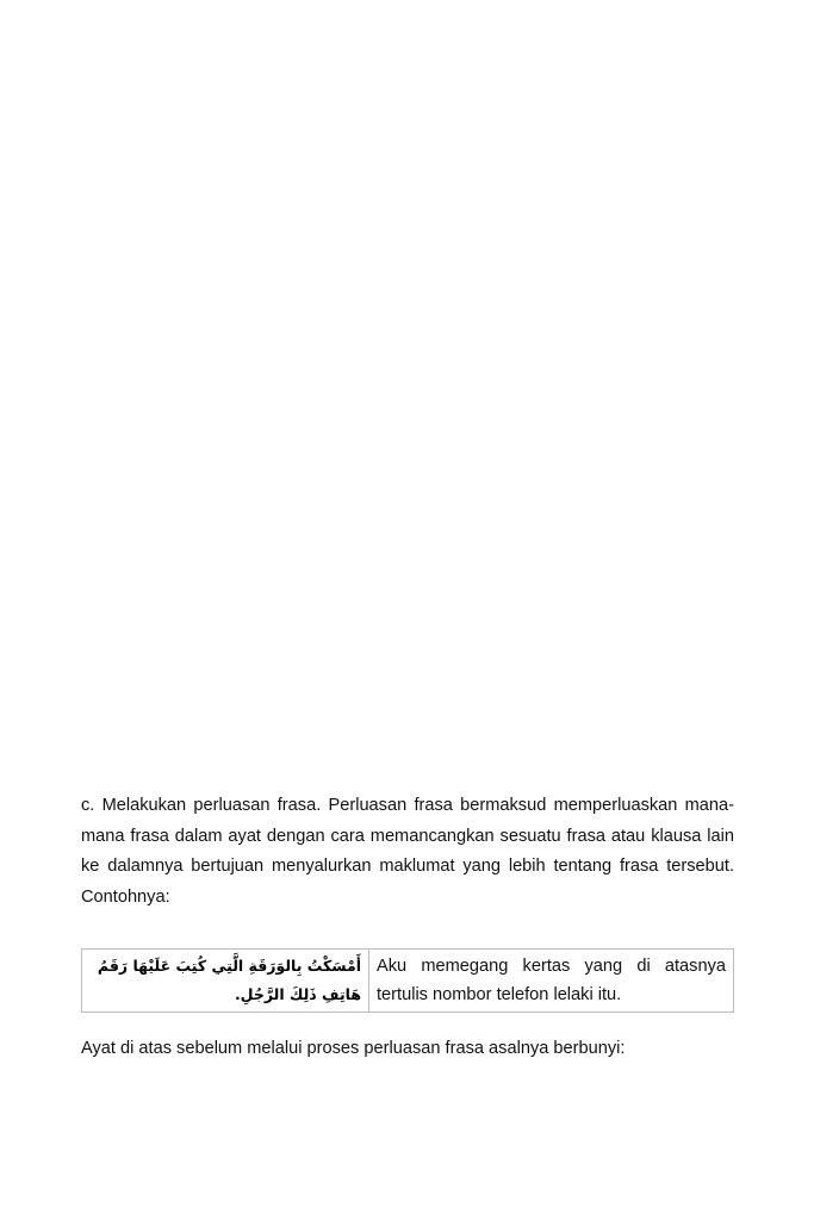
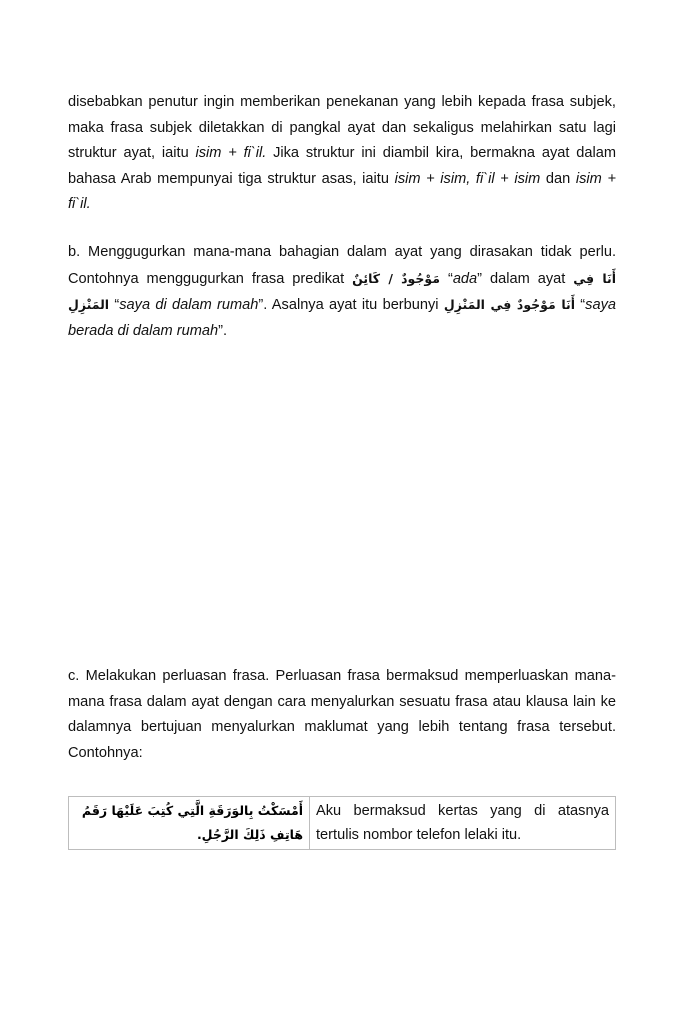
+ disebabkan penutur ingin memberikan penekanan yang lebih kepada frasa subjek, maka frasa subjek diletakkan di pangkal ayat dan sekaligus melahirkan satu lagi struktur ayat, iaitu isim + fi`il. Jika struktur ini diambil kira, bermakna ayat dalam bahasa Arab mempunyai tiga struktur asas, iaitu isim + isim, fi`il + isim dan isim + fi`il.
+ b. Menggugurkan mana-mana bahagian dalam ayat yang dirasakan tidak perlu. Contohnya menggugurkan frasa predikat مَوْجُودٌ / كَائِنٌ “ada” dalam ayat أَنَا فِي المَنْزِلِ “saya di dalam rumah”. Asalnya ayat itu berbunyi أَنَا مَوْجُودٌ فِي المَنْزِلِ “saya berada di dalam rumah”.
- c. Melakukan perluasan frasa. Perluasan frasa bermaksud memperluaskan mana-mana frasa dalam ayat dengan cara memancangkan sesuatu frasa atau klausa lain ke dalamnya bertujuan menyalurkan maklumat yang lebih tentang frasa tersebut. Contohnya:
+ c. Melakukan perluasan frasa. Perluasan frasa bermaksud memperluaskan mana-mana frasa dalam ayat dengan cara menyalurkan sesuatu frasa atau klausa lain ke dalamnya bertujuan menyalurkan maklumat yang lebih tentang frasa tersebut. Contohnya:
- أَمْسَكْتُ بِالوَرَقَةِ الَّتِي كُتِبَ عَلَيْهَا رَقَمُ هَاتِفِ ذَلِكَ الرَّجُلِ.	Aku memegang kertas yang di atasnya tertulis nombor telefon lelaki itu.
+ أَمْسَكْتُ بِالوَرَقَةِ الَّتِي كُتِبَ عَلَيْهَا رَقَمُ هَاتِفِ ذَلِكَ الرَّجُلِ.	Aku bermaksud kertas yang di atasnya tertulis nombor telefon lelaki itu.
- Ayat di atas sebelum melalui proses perluasan frasa asalnya berbunyi:
